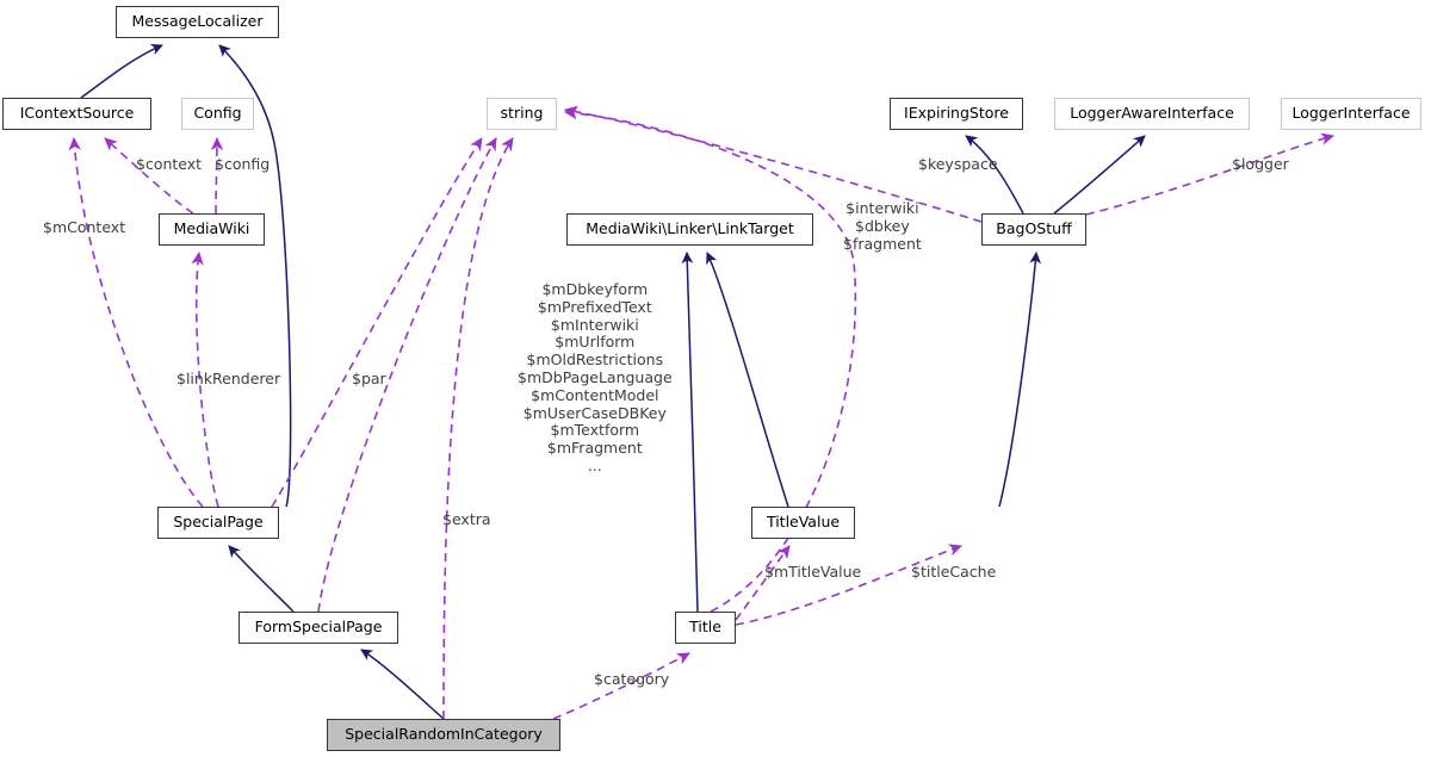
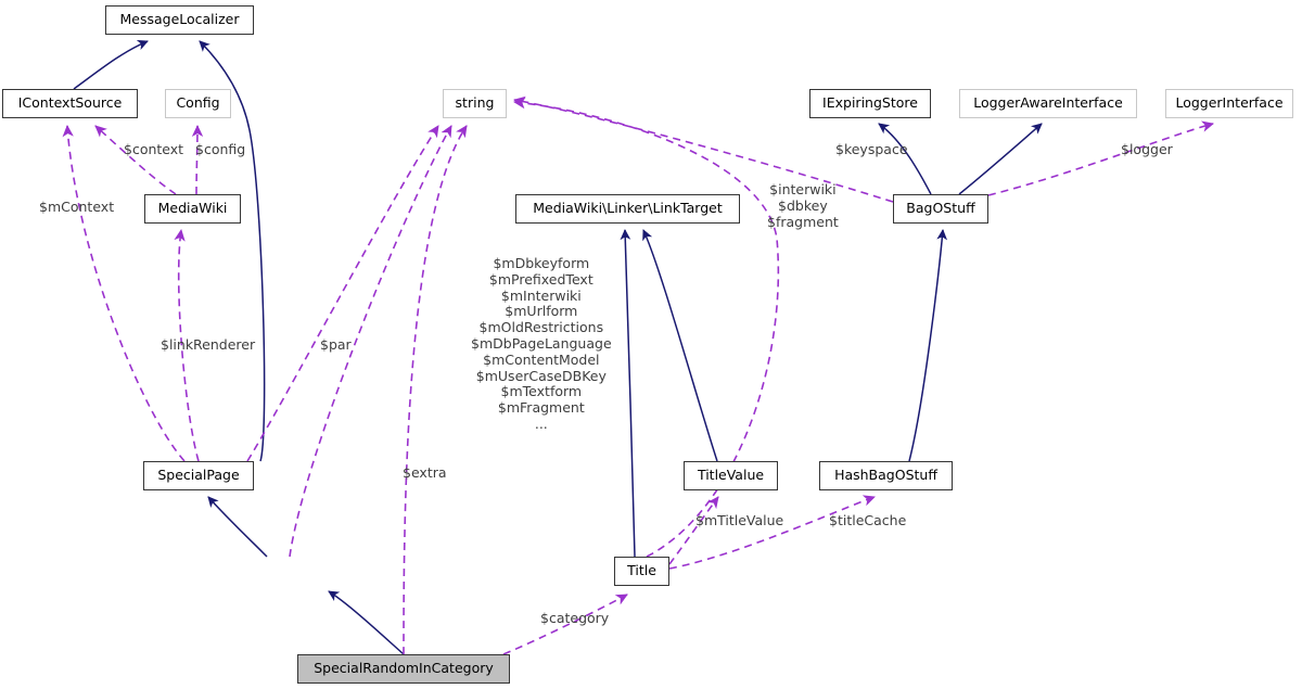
  MessageLocalizer
  IContextSource
  Config
  string
  IExpiringStore
  LoggerAwareInterface
  LoggerInterface
  MediaWiki
  MediaWiki\Linker\LinkTarget
  BagOStuff
  SpecialPage
  TitleValue
+ HashBagOStuff
  Title
- FormSpecialPage
  SpecialRandomInCategory
  $context
  $config
  $mContext
  $linkRenderer
  $par
  $extra
  $keyspace
  $logger
  $mTitleValue
  $titleCache
  $category
  $interwiki
  $dbkey
  $fragment
  $mDbkeyform
  $mPrefixedText
  $mInterwiki
  $mUrlform
  $mOldRestrictions
  $mDbPageLanguage
  $mContentModel
  $mUserCaseDBKey
  $mTextform
  $mFragment
  ...
